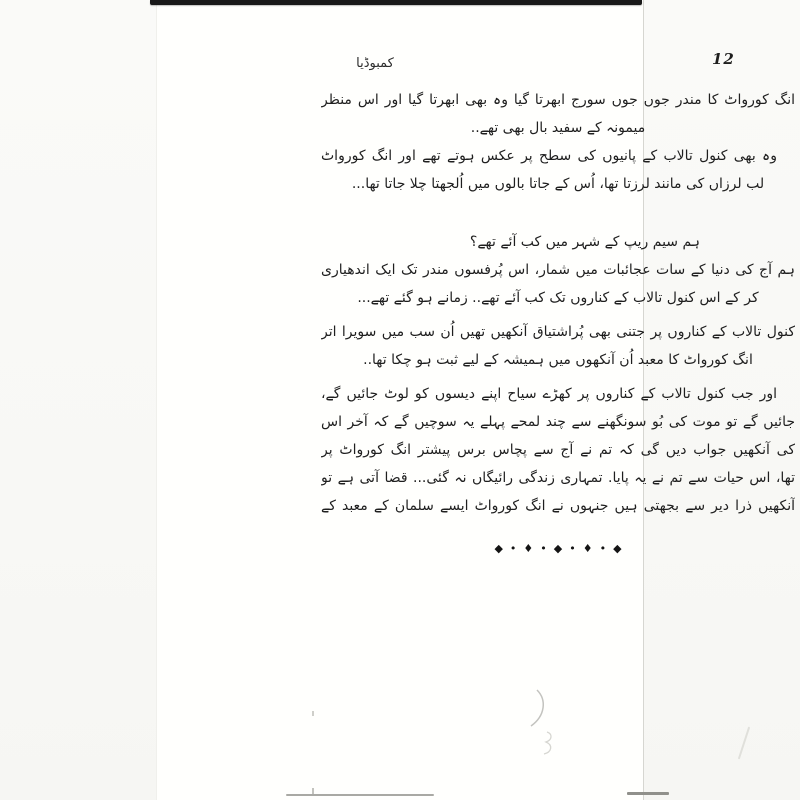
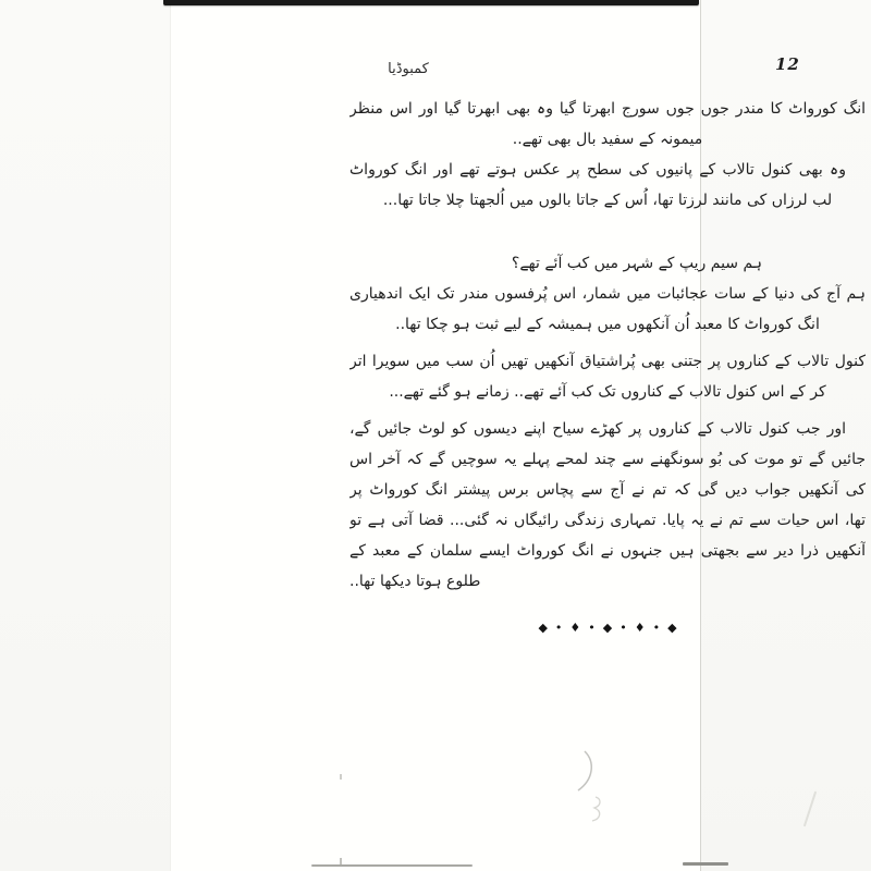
  کمبوڈیا
  12
  انگ کورواٹ کا مندر جوں جوں سورج ابھرتا گیا وہ بھی ابھرتا گیا اور اس منظر
  میمونہ کے سفید بال بھی تھے..
  وہ بھی کنول تالاب کے پانیوں کی سطح پر عکس ہوتے تھے اور انگ کورواٹ
  لب لرزاں کی مانند لرزتا تھا، اُس کے جاتا بالوں میں اُلجھتا چلا جاتا تھا...
  ہم سیم ریپ کے شہر میں کب آئے تھے؟
  ہم آج کی دنیا کے سات عجائبات میں شمار، اس پُرفسوں مندر تک ایک اندھیاری
- کر کے اس کنول تالاب کے کناروں تک کب آئے تھے.. زمانے ہو گئے تھے...
+ انگ کورواٹ کا معبد اُن آنکھوں میں ہمیشہ کے لیے ثبت ہو چکا تھا..
  کنول تالاب کے کناروں پر جتنی بھی پُراشتیاق آنکھیں تھیں اُن سب میں سویرا اتر
- انگ کورواٹ کا معبد اُن آنکھوں میں ہمیشہ کے لیے ثبت ہو چکا تھا..
+ کر کے اس کنول تالاب کے کناروں تک کب آئے تھے.. زمانے ہو گئے تھے...
  اور جب کنول تالاب کے کناروں پر کھڑے سیاح اپنے دیسوں کو لوٹ جائیں گے،
  کی آنکھیں جواب دیں گی کہ تم نے آج سے پچاس برس پیشتر انگ کورواٹ پر
  تھا، اس حیات سے تم نے یہ پایا. تمہاری زندگی رائیگاں نہ گئی... قضا آتی ہے تو
  آنکھیں ذرا دیر سے بجھتی ہیں جنہوں نے انگ کورواٹ ایسے سلمان کے معبد کے
+ طلوع ہوتا دیکھا تھا..
  ◆•♦•◆•♦•◆
